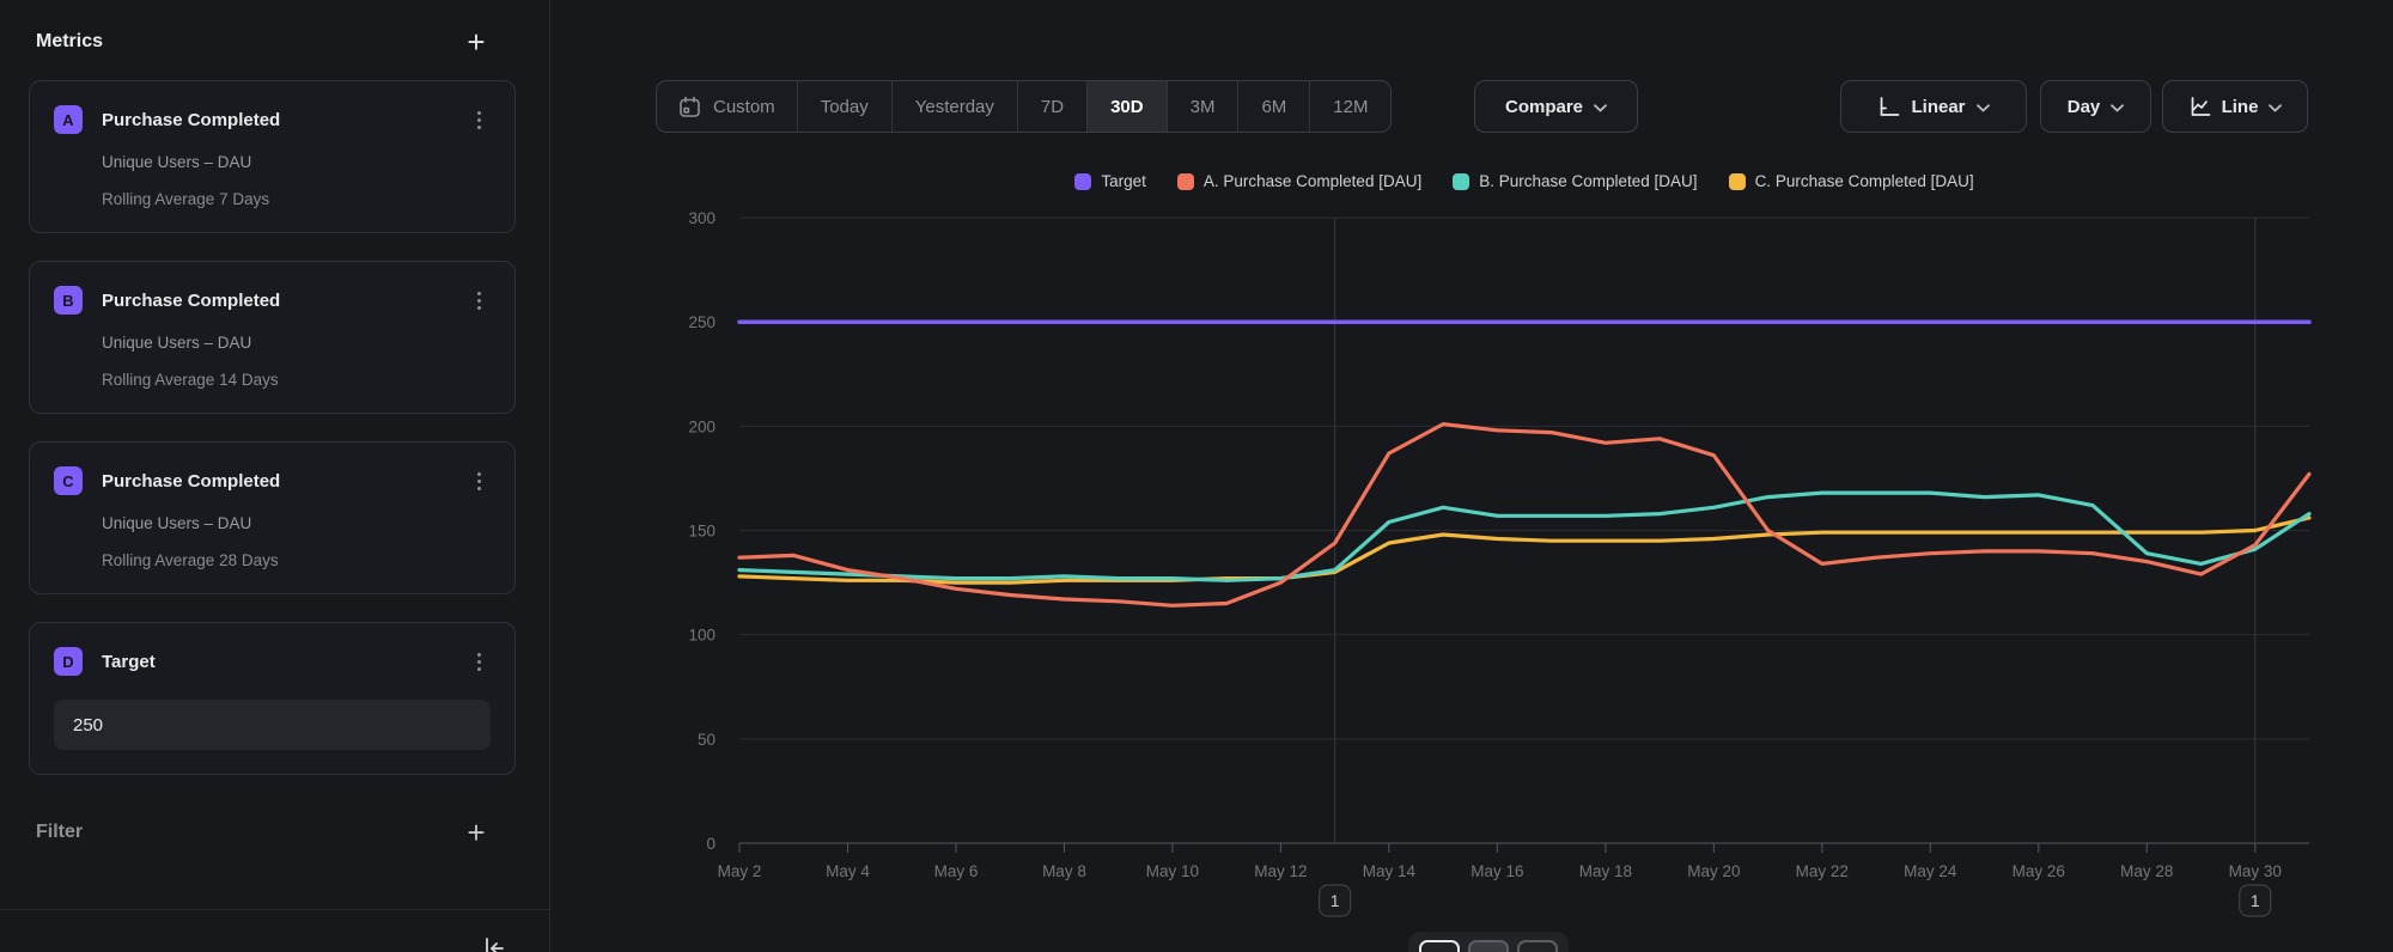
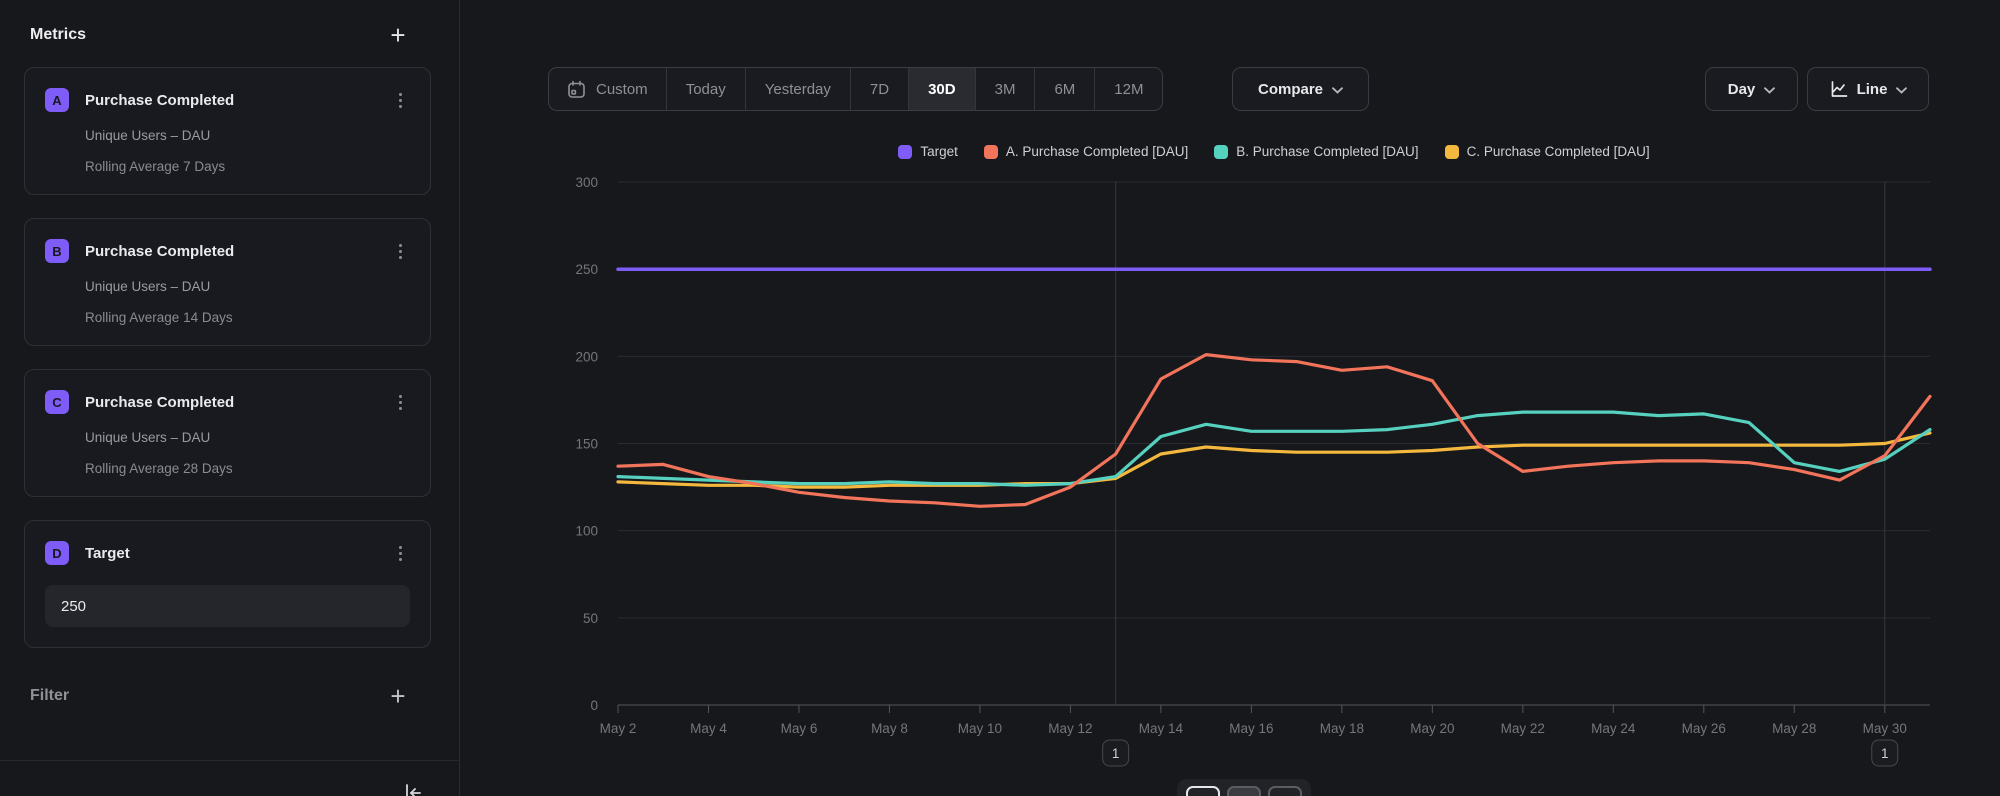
  Metrics
  +
  A
  Purchase Completed
  Unique Users – DAU
  Rolling Average 7 Days
  B
  Purchase Completed
  Unique Users – DAU
  Rolling Average 14 Days
  C
  Purchase Completed
  Unique Users – DAU
  Rolling Average 28 Days
  D
  Target
  250
  Filter
  +
  Custom
  Today
  Yesterday
  7D
  30D
  3M
  6M
  12M
  Compare
- Linear
  Day
  Line
  Target
  A. Purchase Completed [DAU]
  B. Purchase Completed [DAU]
  C. Purchase Completed [DAU]
  0
  50
  100
  150
  200
  250
  300
  May 2
  May 4
  May 6
  May 8
  May 10
  May 12
  May 14
  May 16
  May 18
  May 20
  May 22
  May 24
  May 26
  May 28
  May 30
  1
  1
